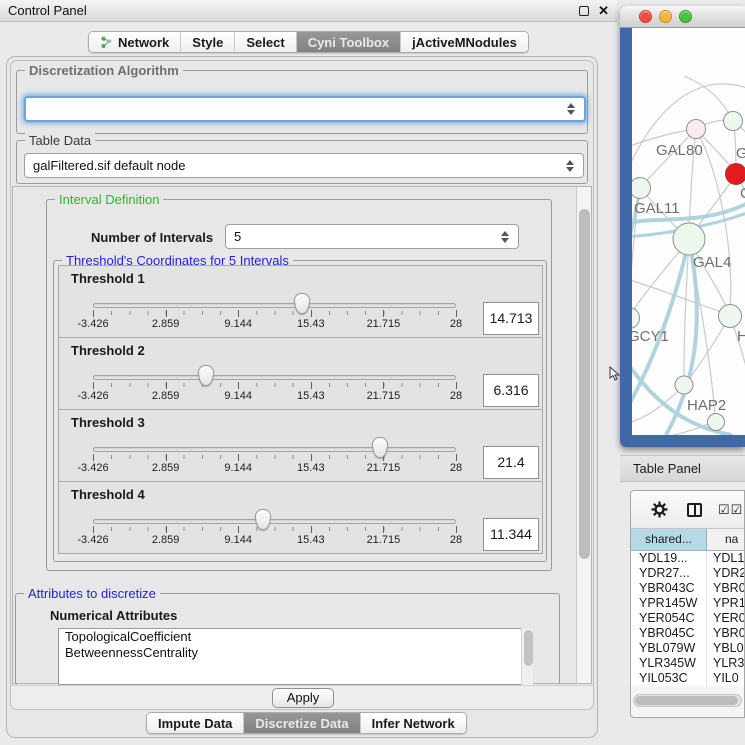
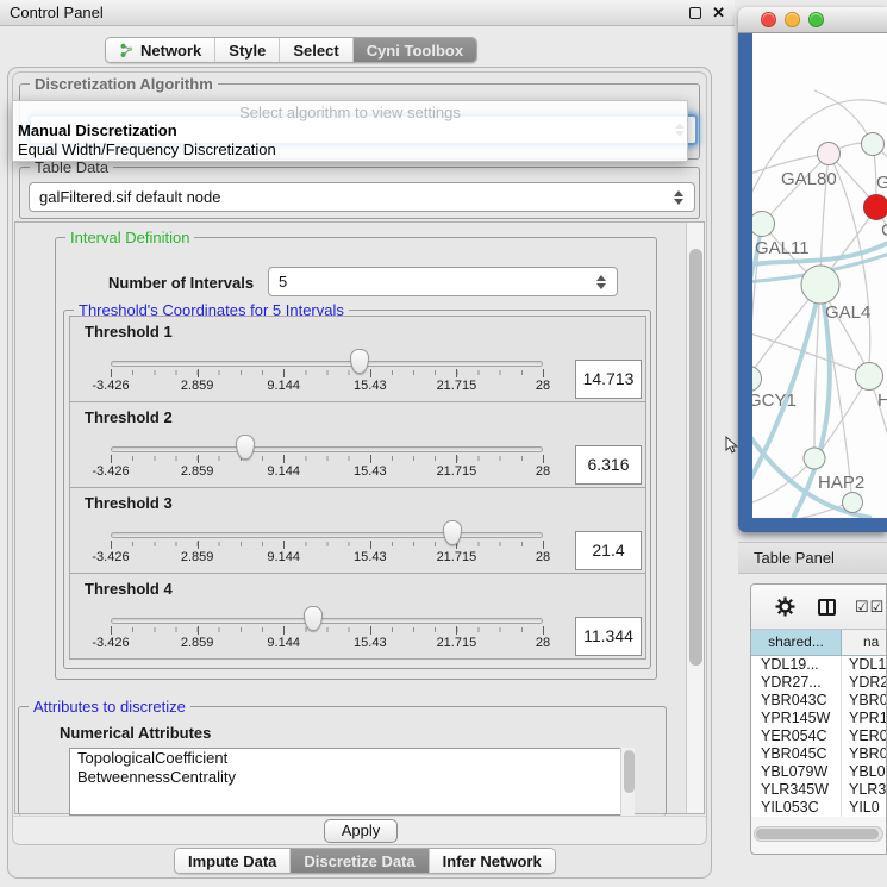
  Control Panel
  ✕
  Network
  Style
  Select
  Cyni Toolbox
- jActiveMNodules
  Discretization Algorithm
  Table Data
  galFiltered.sif default node
  Interval Definition
  Number of Intervals
  5
  Threshold's Coordinates for 5 Intervals
  Threshold 1
  -3.426
  2.859
  9.144
  15.43
  21.715
  28
  14.713
  Threshold 2
  -3.426
  2.859
  9.144
  15.43
  21.715
  28
  6.316
  Threshold 3
  -3.426
  2.859
  9.144
  15.43
  21.715
  28
  21.4
  Threshold 4
  -3.426
  2.859
  9.144
  15.43
  21.715
  28
  11.344
  Attributes to discretize
  Numerical Attributes
  TopologicalCoefficient
  BetweennessCentrality
  Apply
  Impute Data
  Discretize Data
  Infer Network
+ Select algorithm to view settings
+ Manual Discretization
+ Equal Width/Frequency Discretization
  GAL80
  GAL11
  GAL4
  GCY1
  H
  HAP2
  Table Panel
  ☑☑
  shared...
  na
  YDL19...
  YDL1
  YDR27...
  YDR2
  YBR043C
  YBR0
  YPR145W
  YPR1
  YER054C
  YER0
  YBR045C
  YBR0
  YBL079W
  YBL0
  YLR345W
  YLR3
  YIL053C
  YIL0
